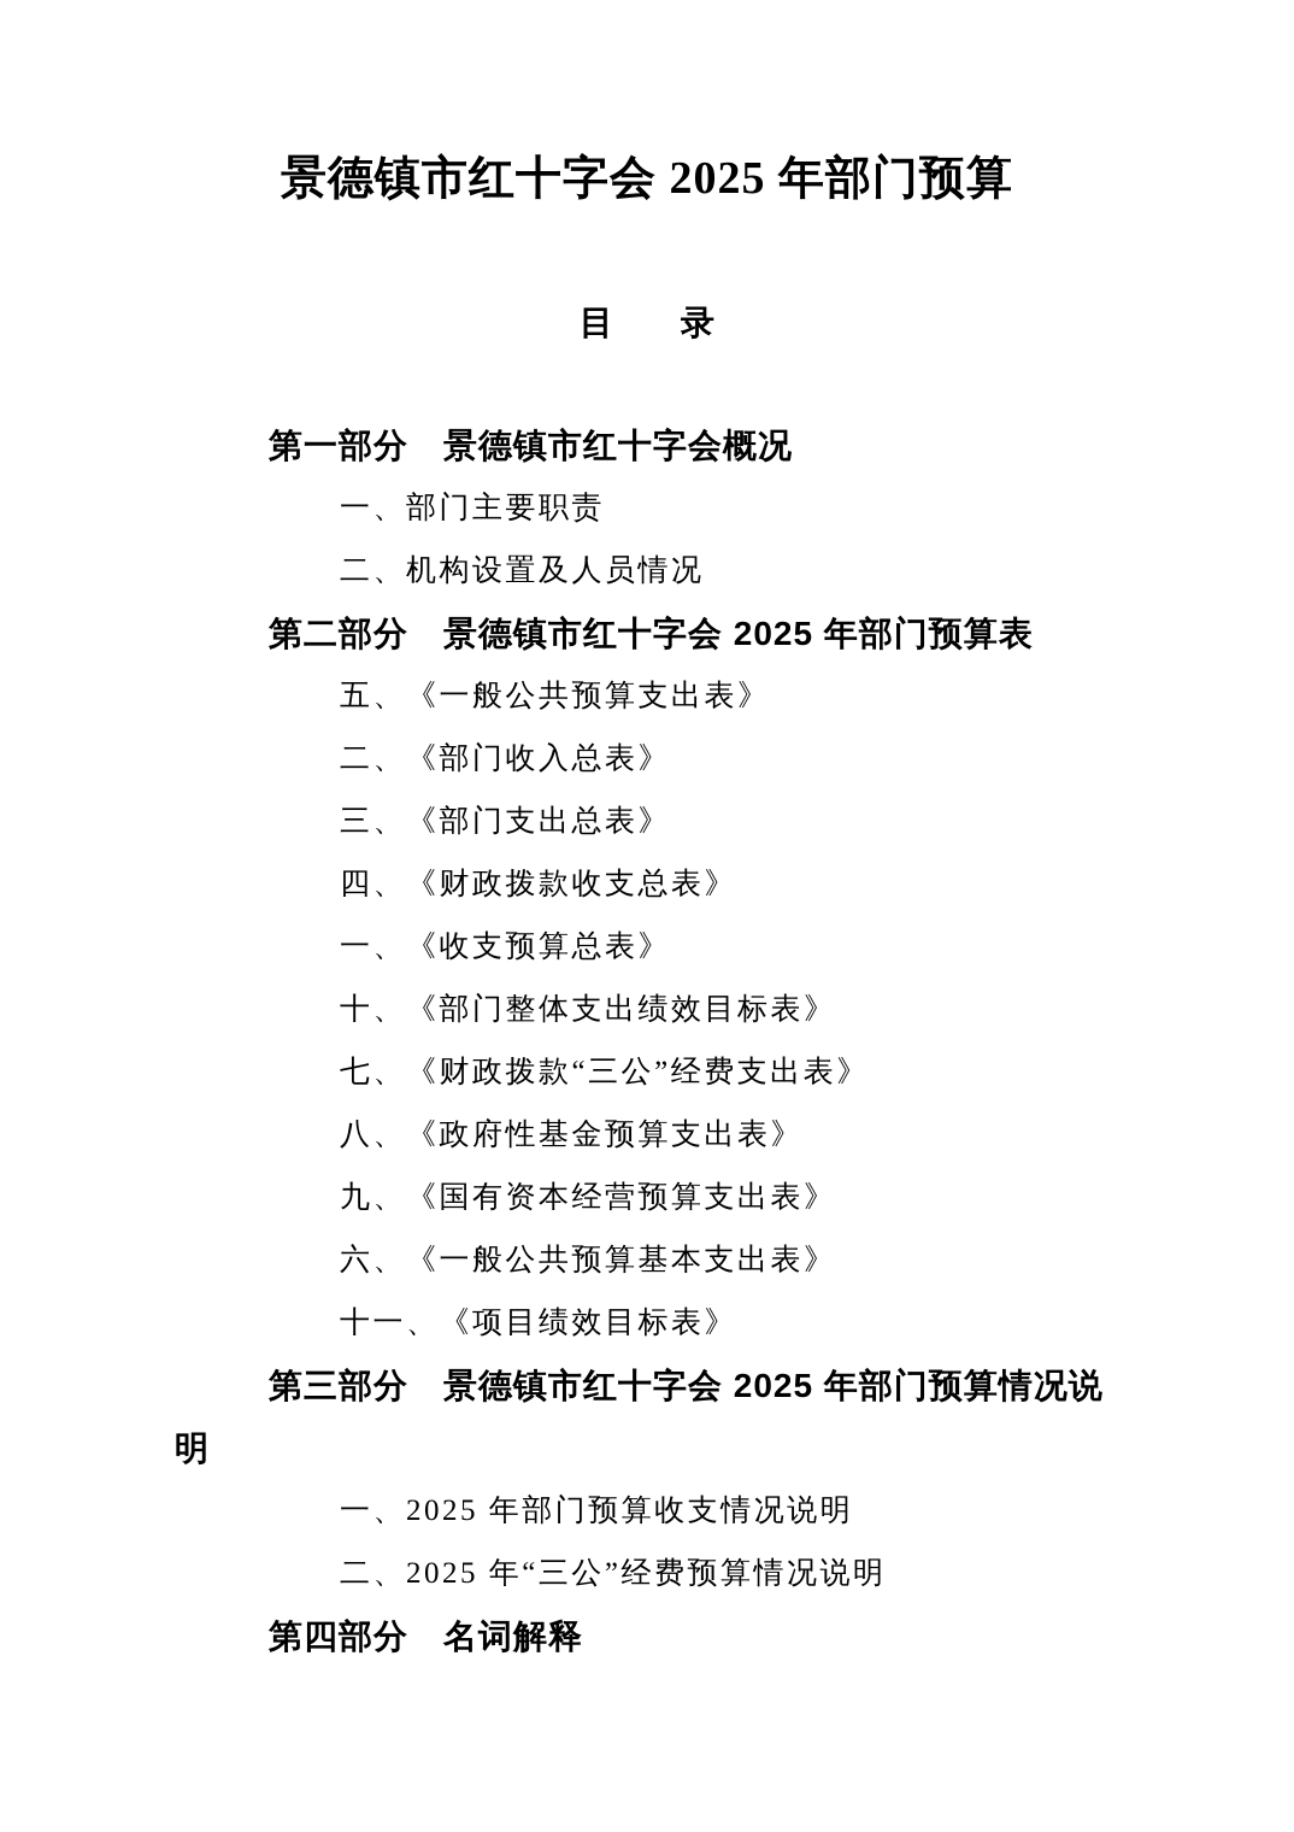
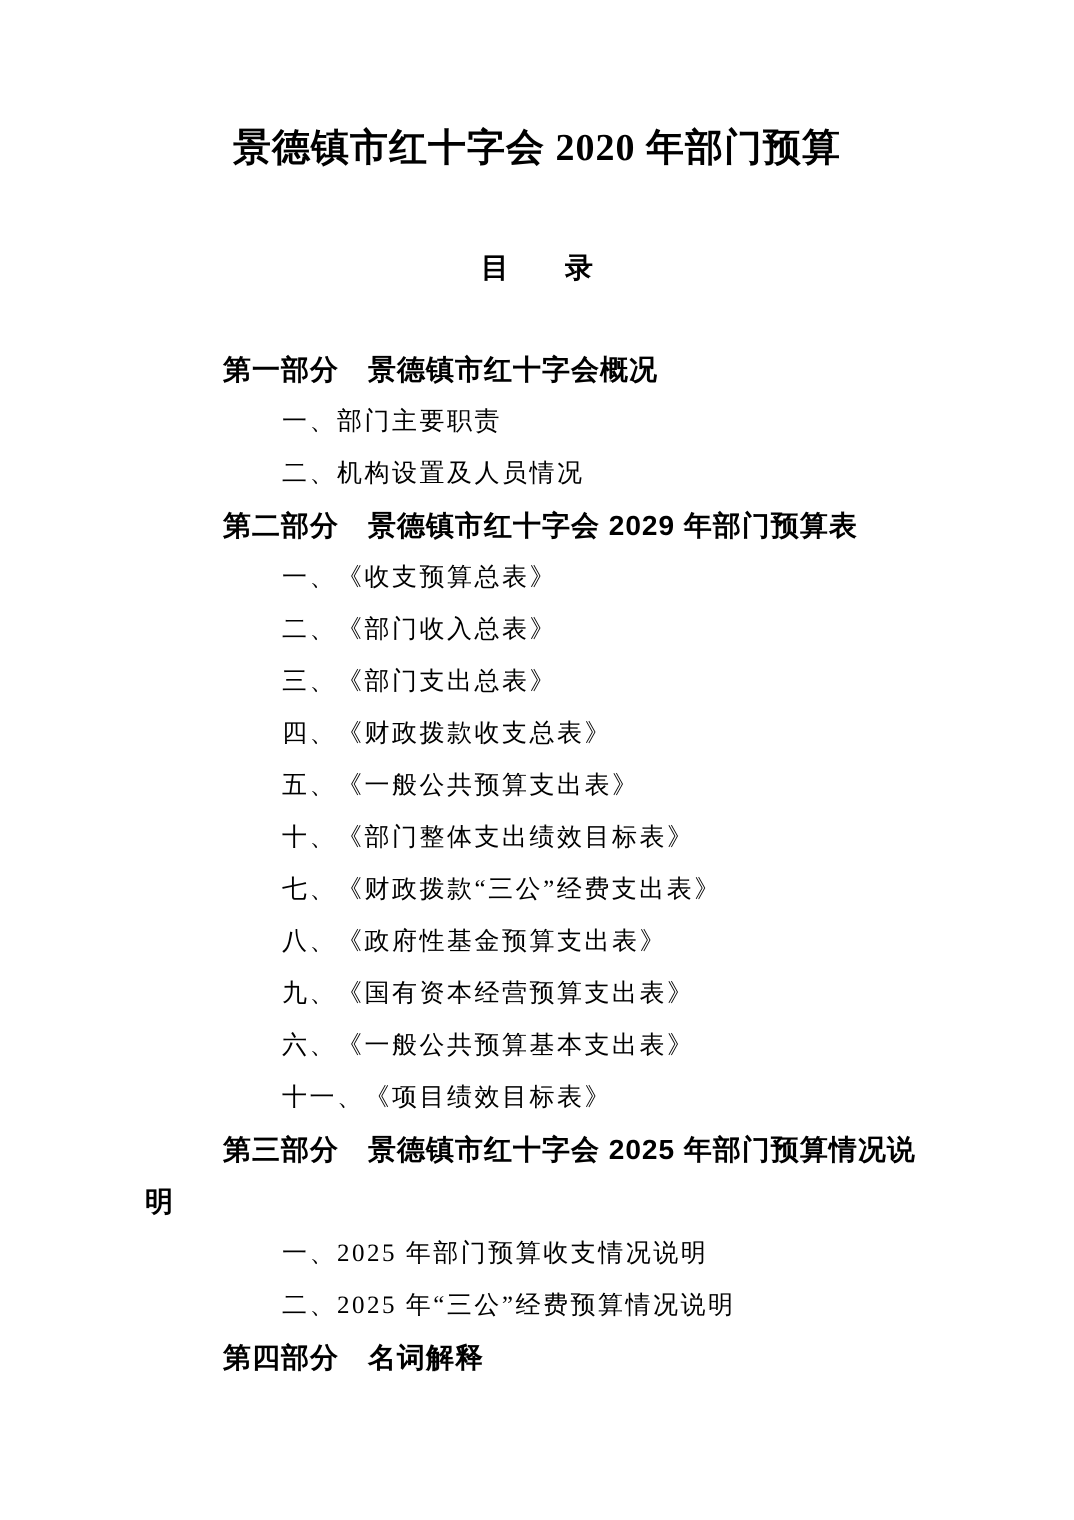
- 景德镇市红十字会 2025 年部门预算
+ 景德镇市红十字会 2020 年部门预算
  目 录
  第一部分 景德镇市红十字会概况
  一、部门主要职责
  二、机构设置及人员情况
- 第二部分 景德镇市红十字会 2025 年部门预算表
+ 第二部分 景德镇市红十字会 2029 年部门预算表
- 五、《一般公共预算支出表》
+ 一、《收支预算总表》
  二、《部门收入总表》
  三、《部门支出总表》
  四、《财政拨款收支总表》
- 一、《收支预算总表》
+ 五、《一般公共预算支出表》
  十、《部门整体支出绩效目标表》
  七、《财政拨款“三公”经费支出表》
  八、《政府性基金预算支出表》
  九、《国有资本经营预算支出表》
  六、《一般公共预算基本支出表》
  十一、《项目绩效目标表》
  第三部分 景德镇市红十字会 2025 年部门预算情况说明
  一、2025 年部门预算收支情况说明
  二、2025 年“三公”经费预算情况说明
  第四部分 名词解释
